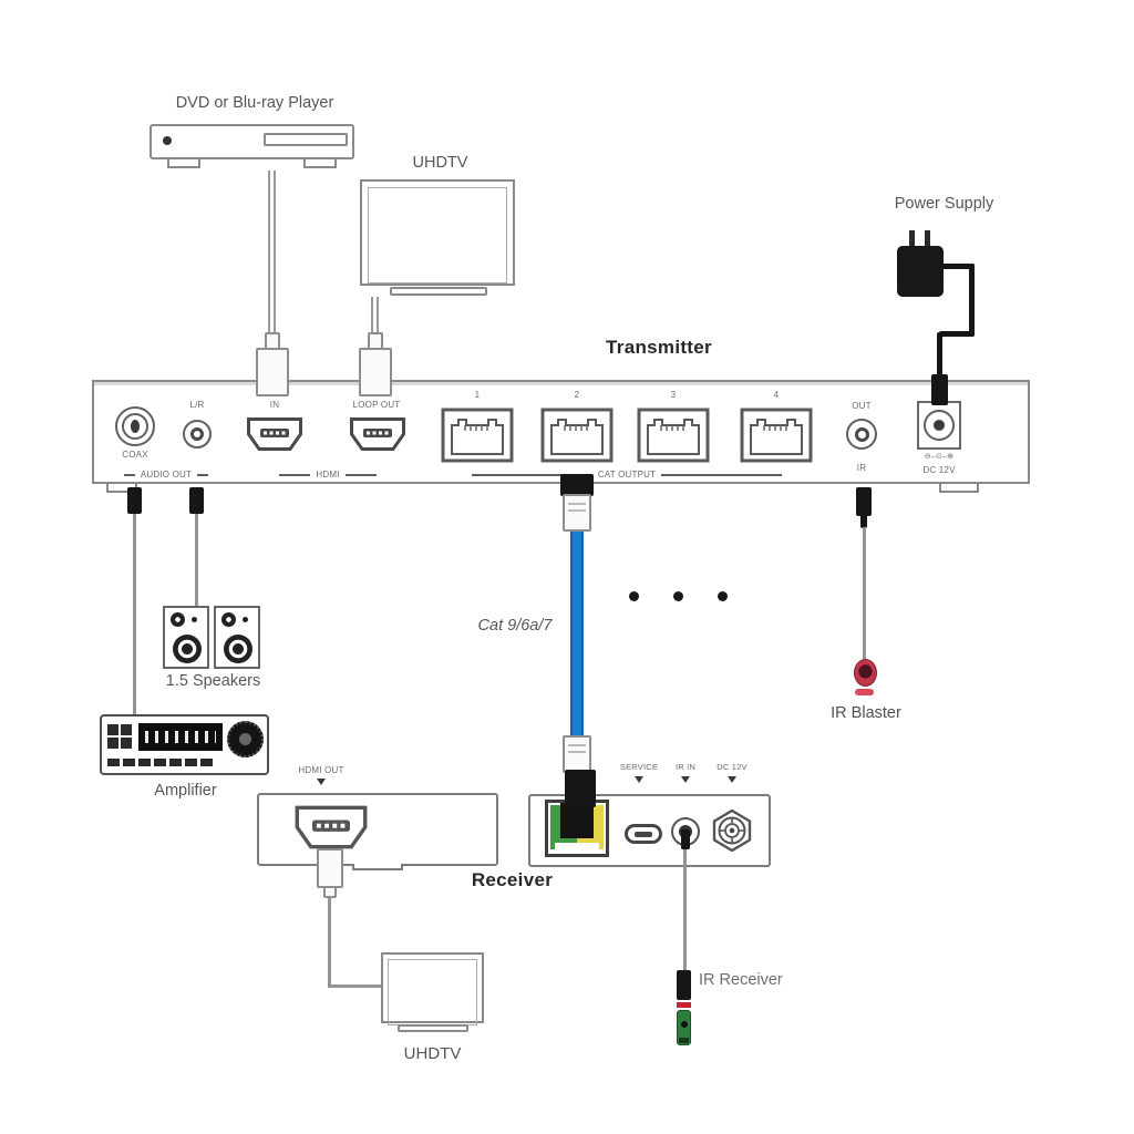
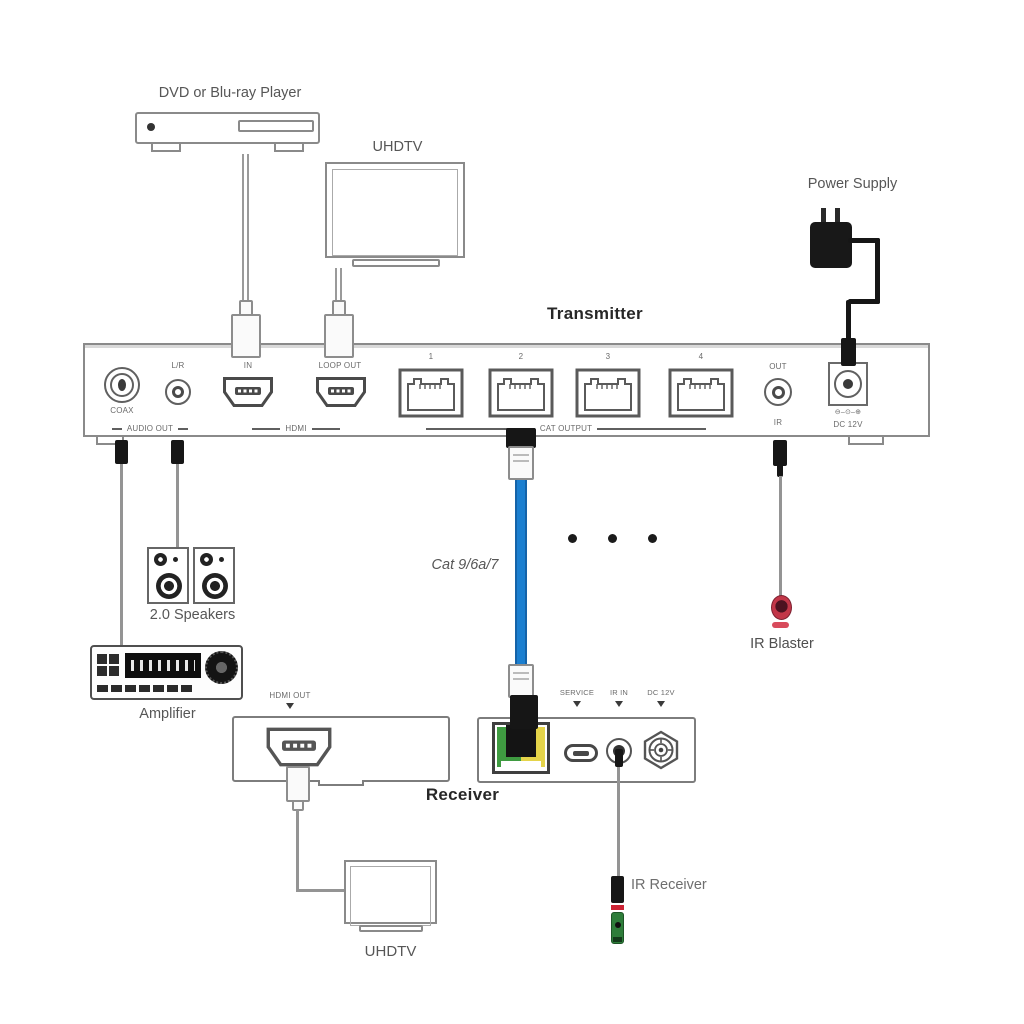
  DVD or Blu-ray Player
  UHDTV
  Power Supply
  Transmitter
  COAX
  L/R
  IN
  LOOP OUT
  1
  2
  3
  4
  OUT
  IR
  DC 12V
  AUDIO OUT
  HDMI
  CAT OUTPUT
  Cat 9/6a/7
  IR Blaster
- 1.5 Speakers
+ 2.0 Speakers
  Amplifier
  HDMI OUT
  SERVICE
  IR IN
  DC 12V
  Receiver
  IR Receiver
  UHDTV
